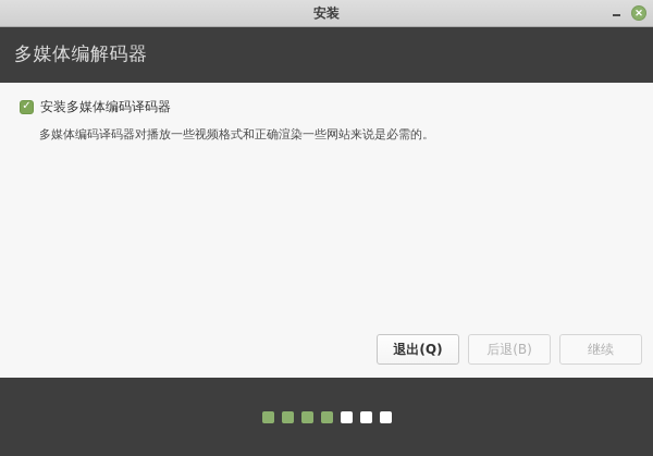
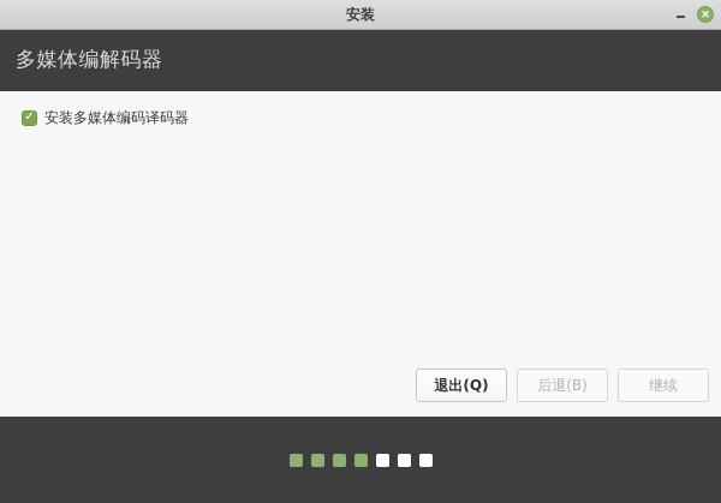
  安装
  ✕
  多媒体编解码器
  ✓
  安装多媒体编码译码器
- 多媒体编码译码器对播放一些视频格式和正确渲染一些网站来说是必需的。
  退出(Q)
  后退(B)
  继续
